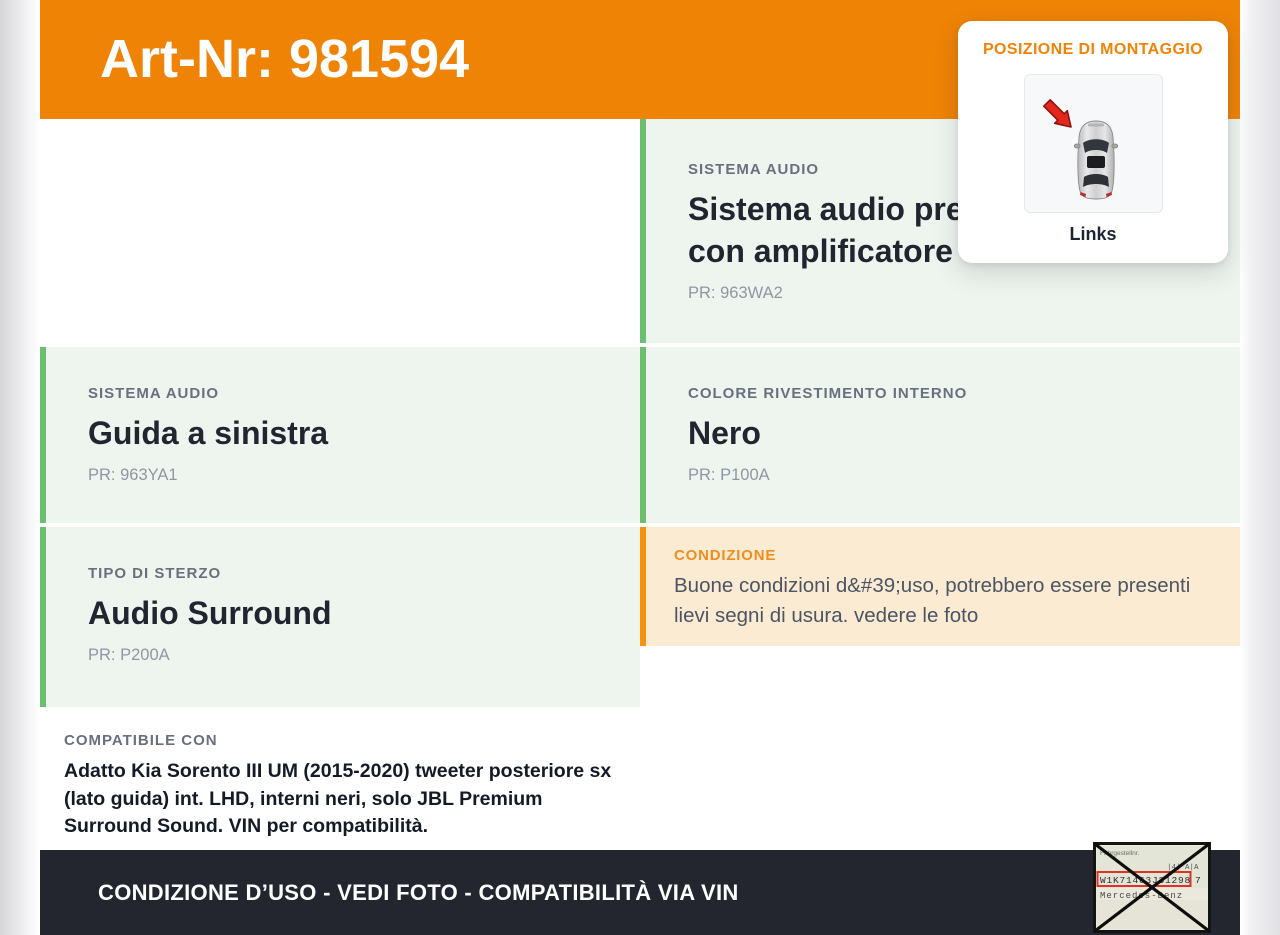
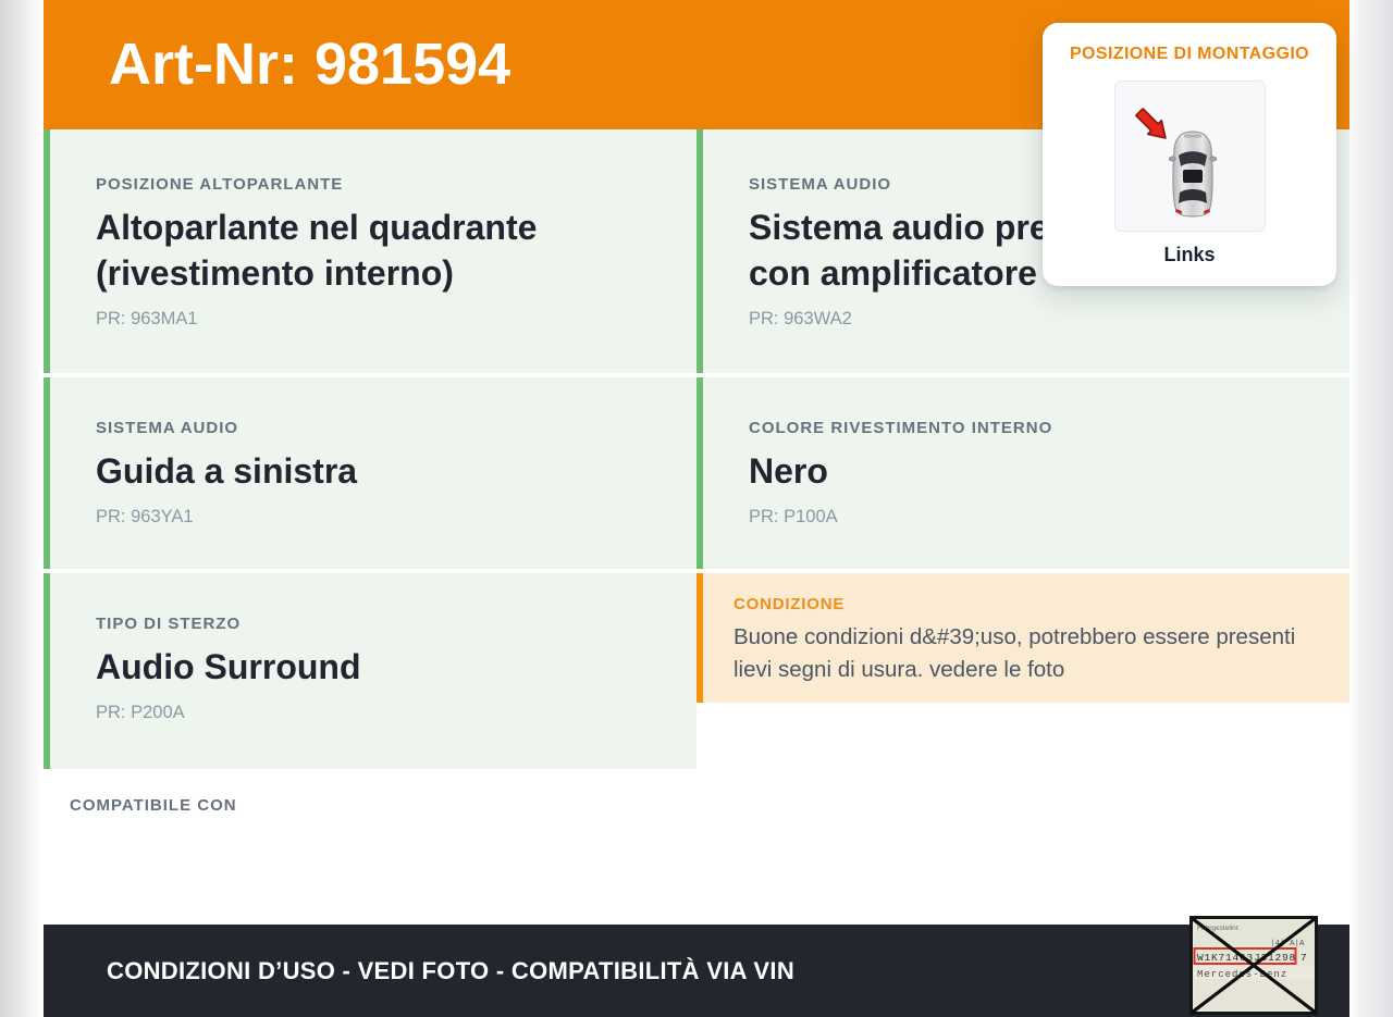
  Art-Nr: 981594
+ POSIZIONE ALTOPARLANTE
+ Altoparlante nel quadrante (rivestimento interno)
+ PR: 963MA1
  SISTEMA AUDIO
  Sistema audio pre
  PR: 963WA2
  SISTEMA AUDIO
  Guida a sinistra
  PR: 963YA1
  COLORE RIVESTIMENTO INTERNO
  Nero
  PR: P100A
  TIPO DI STERZO
  Audio Surround
  PR: P200A
  CONDIZIONE
  Buone condizioni d&#39;uso, potrebbero essere presenti lievi segni di usura. vedere le foto
  COMPATIBILE CON
- Adatto Kia Sorento III UM (2015-2020) tweeter posteriore sx (lato guida) int. LHD, interni neri, solo JBL Premium Surround Sound. VIN per compatibilità.
- CONDIZIONE D’USO - VEDI FOTO - COMPATIBILITÀ VIA VIN
+ CONDIZIONI D’USO - VEDI FOTO - COMPATIBILITÀ VIA VIN
  |4 A|A
  W1K7143J1298
  7
  Merceds-enz
  POSIZIONE DI MONTAGGIO
  Links
